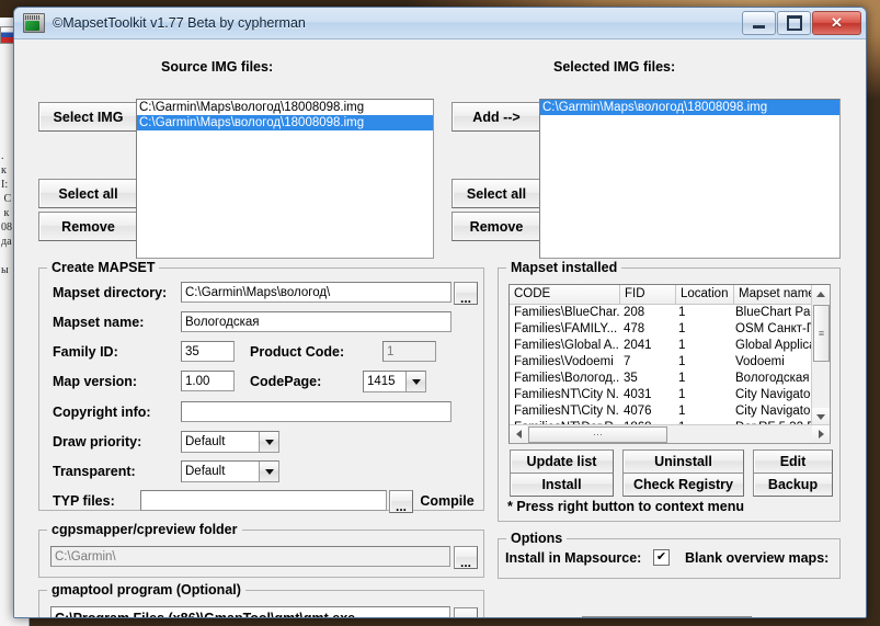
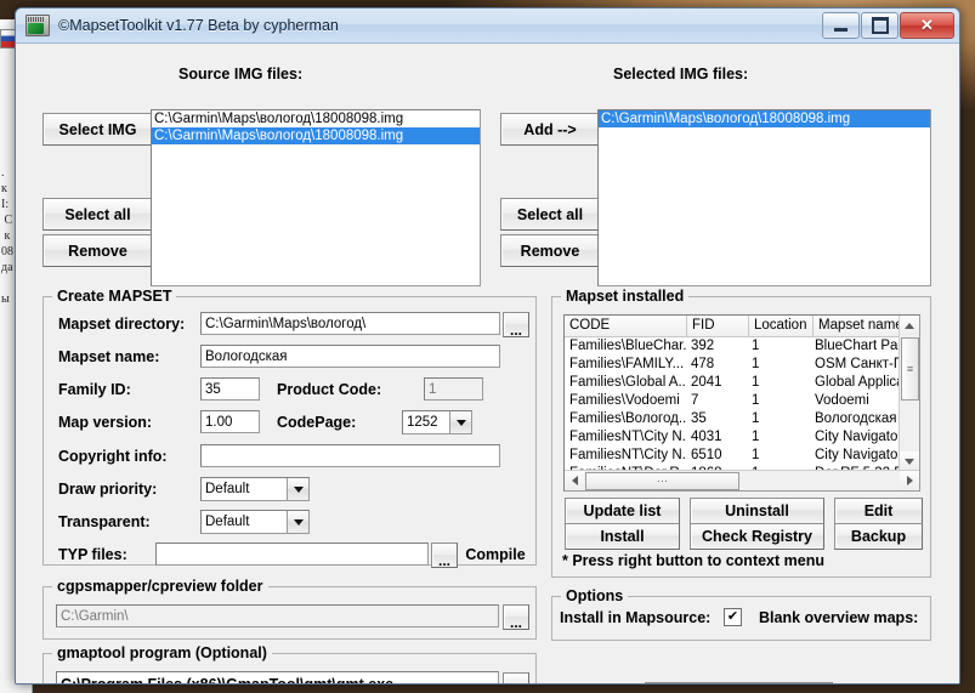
  .
  к
  I:
  С
  к
  08
  да
  ы
  ©MapsetToolkit v1.77 Beta by cypherman
  ✕
  Source IMG files:
  Selected IMG files:
  Select IMG
  Select all
  Remove
  C:\Garmin\Maps\вологод\18008098.img
  C:\Garmin\Maps\вологод\18008098.img
  Add -->
  Select all
  Remove
  C:\Garmin\Maps\вологод\18008098.img
  Create MAPSET
  Mapset directory:
  C:\Garmin\Maps\вологод\
  ...
  Mapset name:
  Вологодская
  Family ID:
  35
  Product Code:
  1
  Map version:
  1.00
  CodePage:
- 1415
+ 1252
  Copyright info:
  Draw priority:
  Default
  Transparent:
  Default
  TYP files:
  ...
  Compile
  cgpsmapper/cpreview folder
  C:\Garmin\
  ...
  gmaptool program (Optional)
  Mapset installed
  CODE
  FID
  Location
  Mapset nam
  Families\BlueChar.
- 208
+ 392
  1
  Families\FAMILY...
  478
  1
  Families\Global A..
  2041
  1
  Families\Vodoemi
  7
  1
  Vodoemi
  Families\Вологод..
  35
  1
  Вологодская
  FamiliesNT\City N.
  4031
  1
  City Navigato
  FamiliesNT\City N.
- 4076
+ 6510
  1
  City Navigato
  ≡
  ⋯
  Update list
  Uninstall
  Edit
  Install
  Check Registry
  Backup
  * Press right button to context menu
  Options
  Install in Mapsource:
  ✔
  Blank overview maps:
